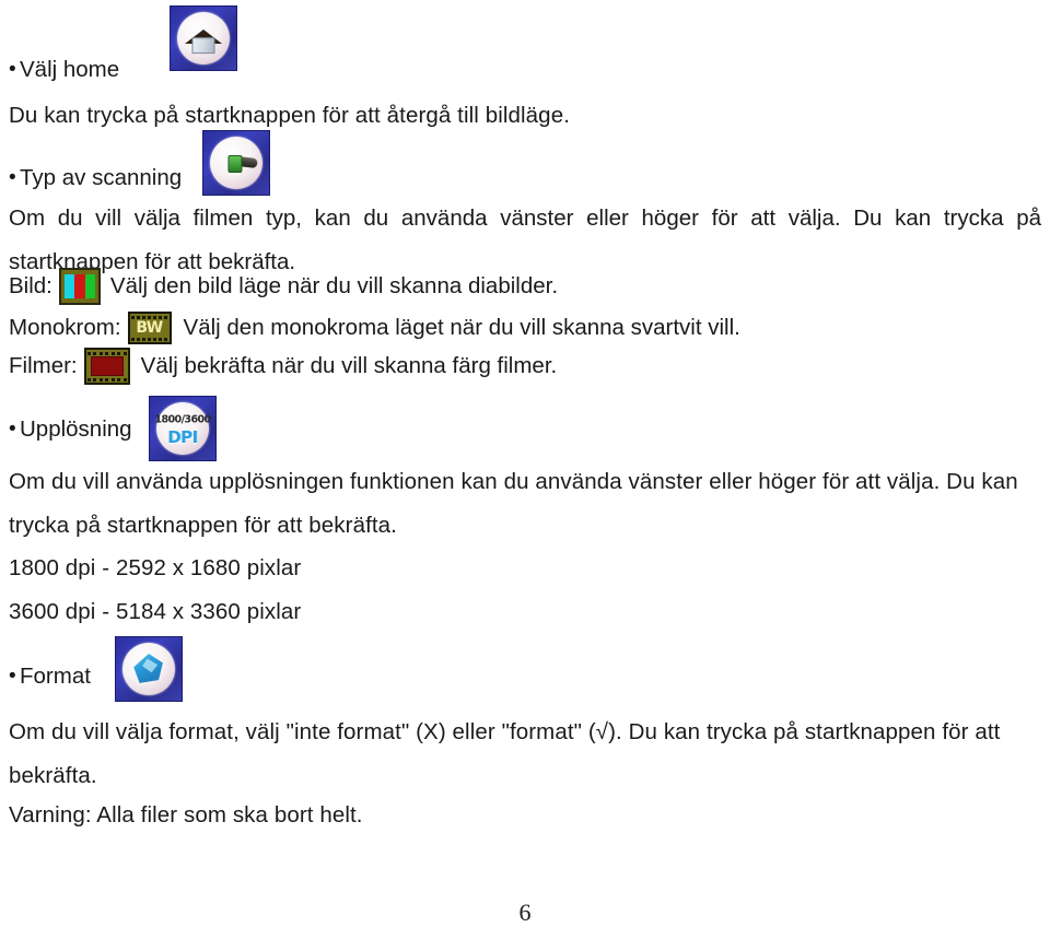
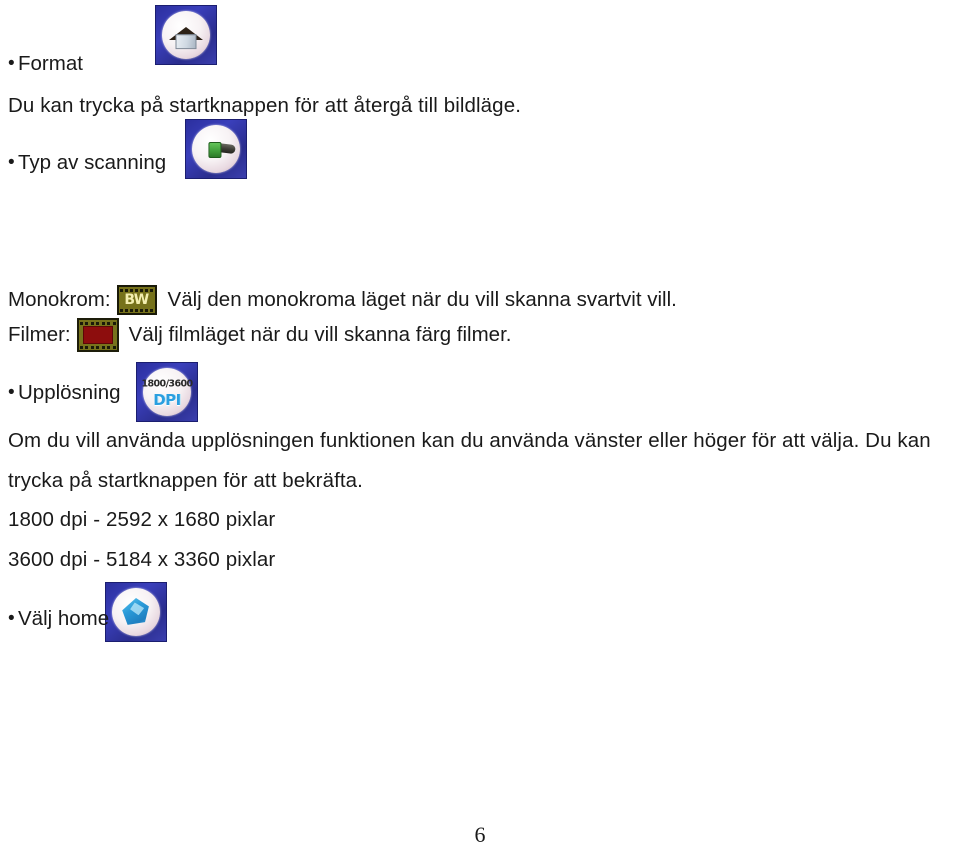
  •
- Välj home
+ Format
  Du kan trycka på startknappen för att återgå till bildläge.
  •
  Typ av scanning
- Om du vill välja filmen typ, kan du använda vänster eller höger för att välja. Du kan trycka på startknappen för att bekräfta.
- Bild:
- Välj den bild läge när du vill skanna diabilder.
  Monokrom:
  BW
  Välj den monokroma läget när du vill skanna svartvit vill.
  Filmer:
- Välj bekräfta när du vill skanna färg filmer.
+ Välj filmläget när du vill skanna färg filmer.
  1800/3600
  DPI
  •
  Upplösning
  Om du vill använda upplösningen funktionen kan du använda vänster eller höger för att välja. Du kan trycka på startknappen för att bekräfta.
  1800 dpi - 2592 x 1680 pixlar
  3600 dpi - 5184 x 3360 pixlar
  •
- Format
+ Välj home
- Om du vill välja format, välj "inte format" (X) eller "format" (√). Du kan trycka på startknappen för att bekräfta.
- Varning: Alla filer som ska bort helt.
  6
